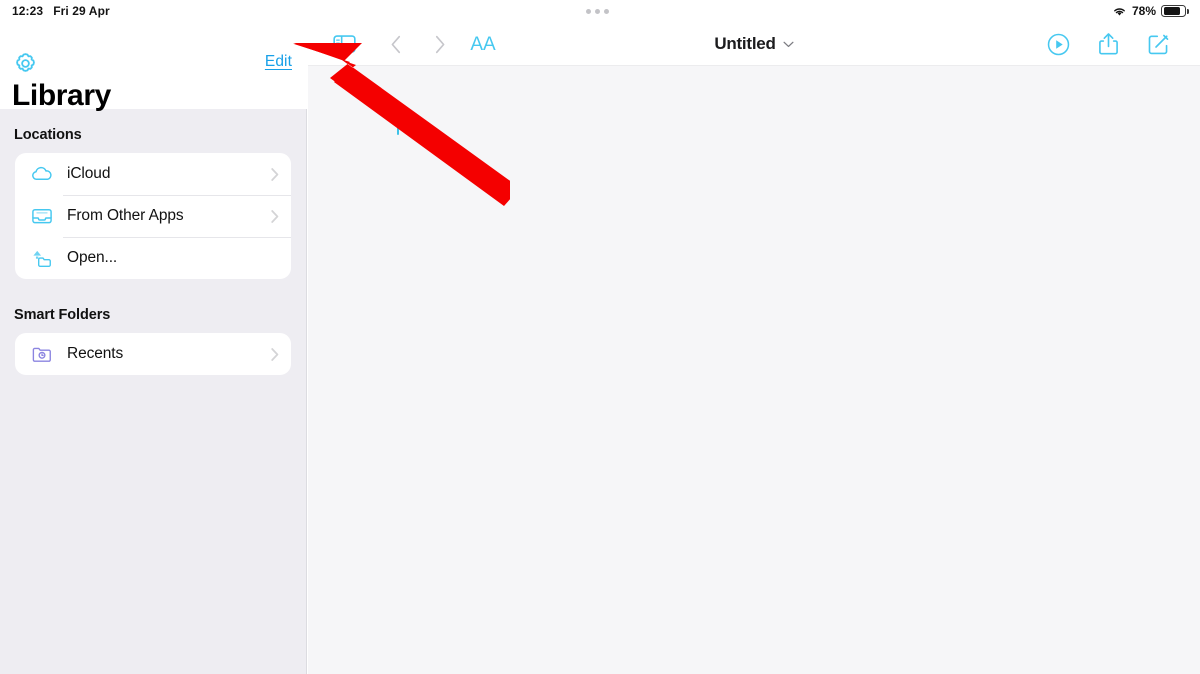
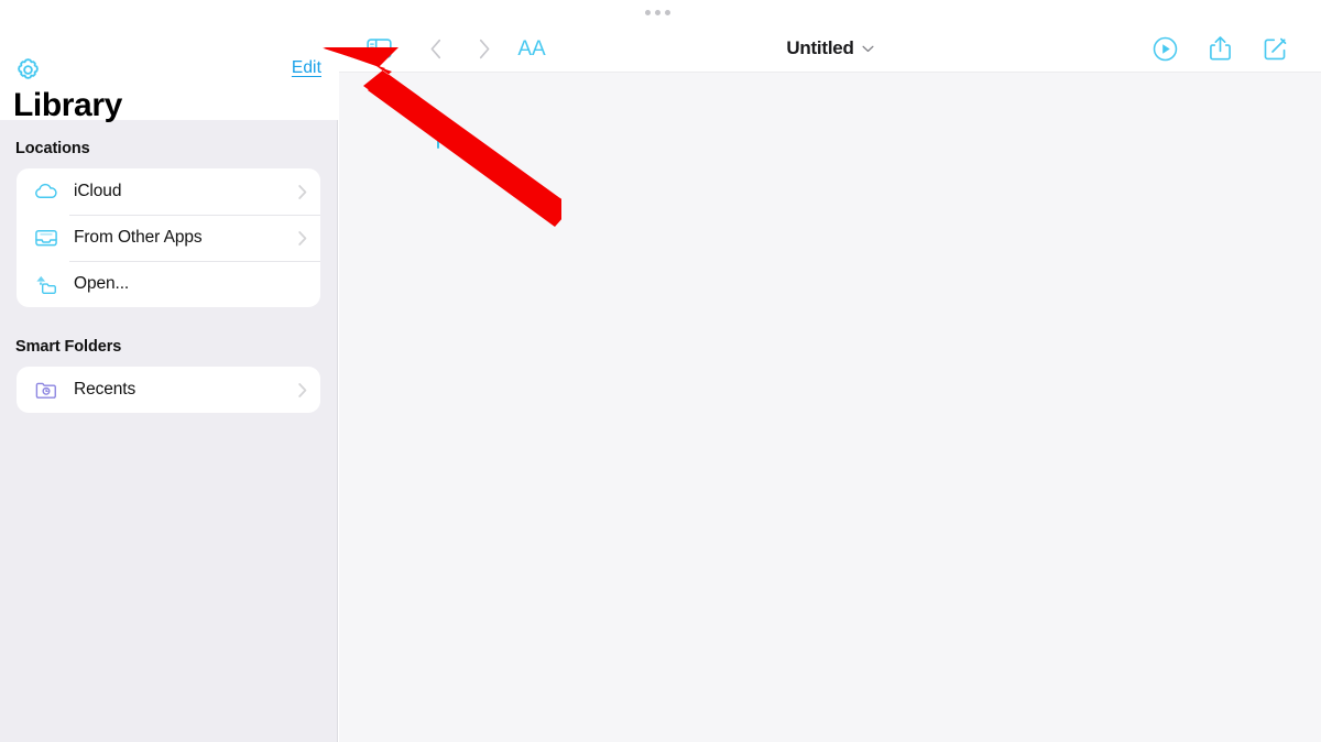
- 12:23
- Fri 29 Apr
- 78%
  Edit
  Library
  Locations
  iCloud
  From Other Apps
  Open...
  Smart Folders
  Recents
  AA
  Untitled
